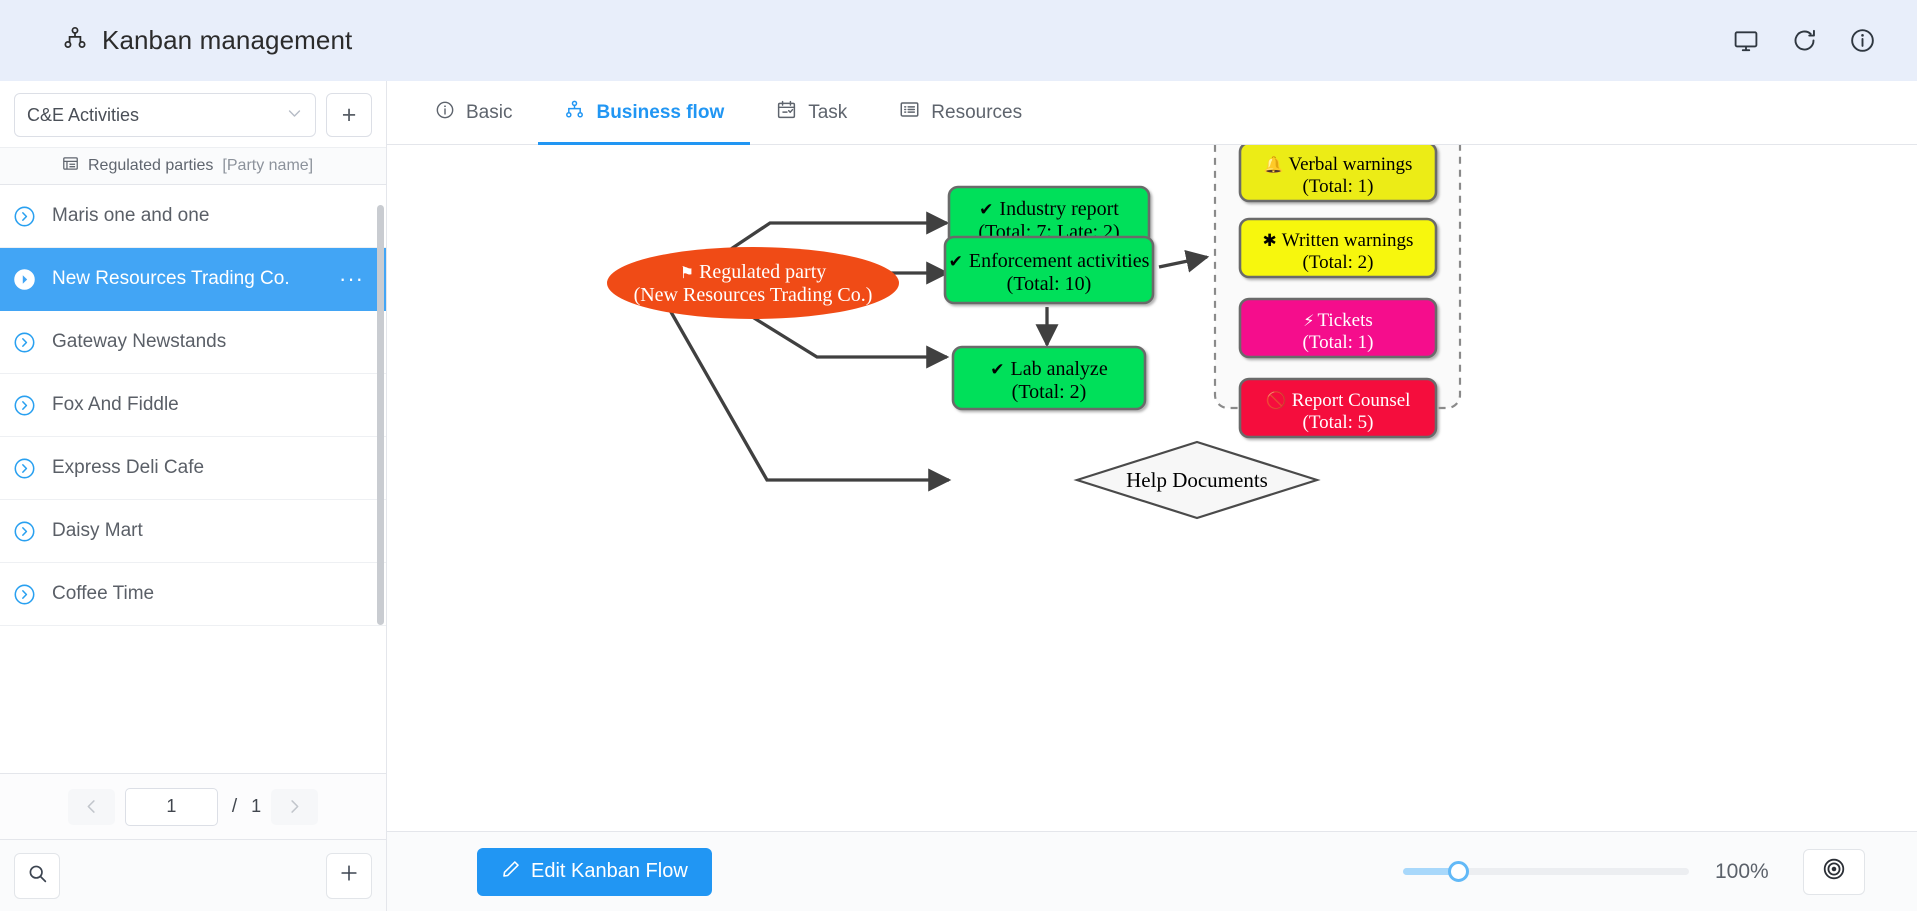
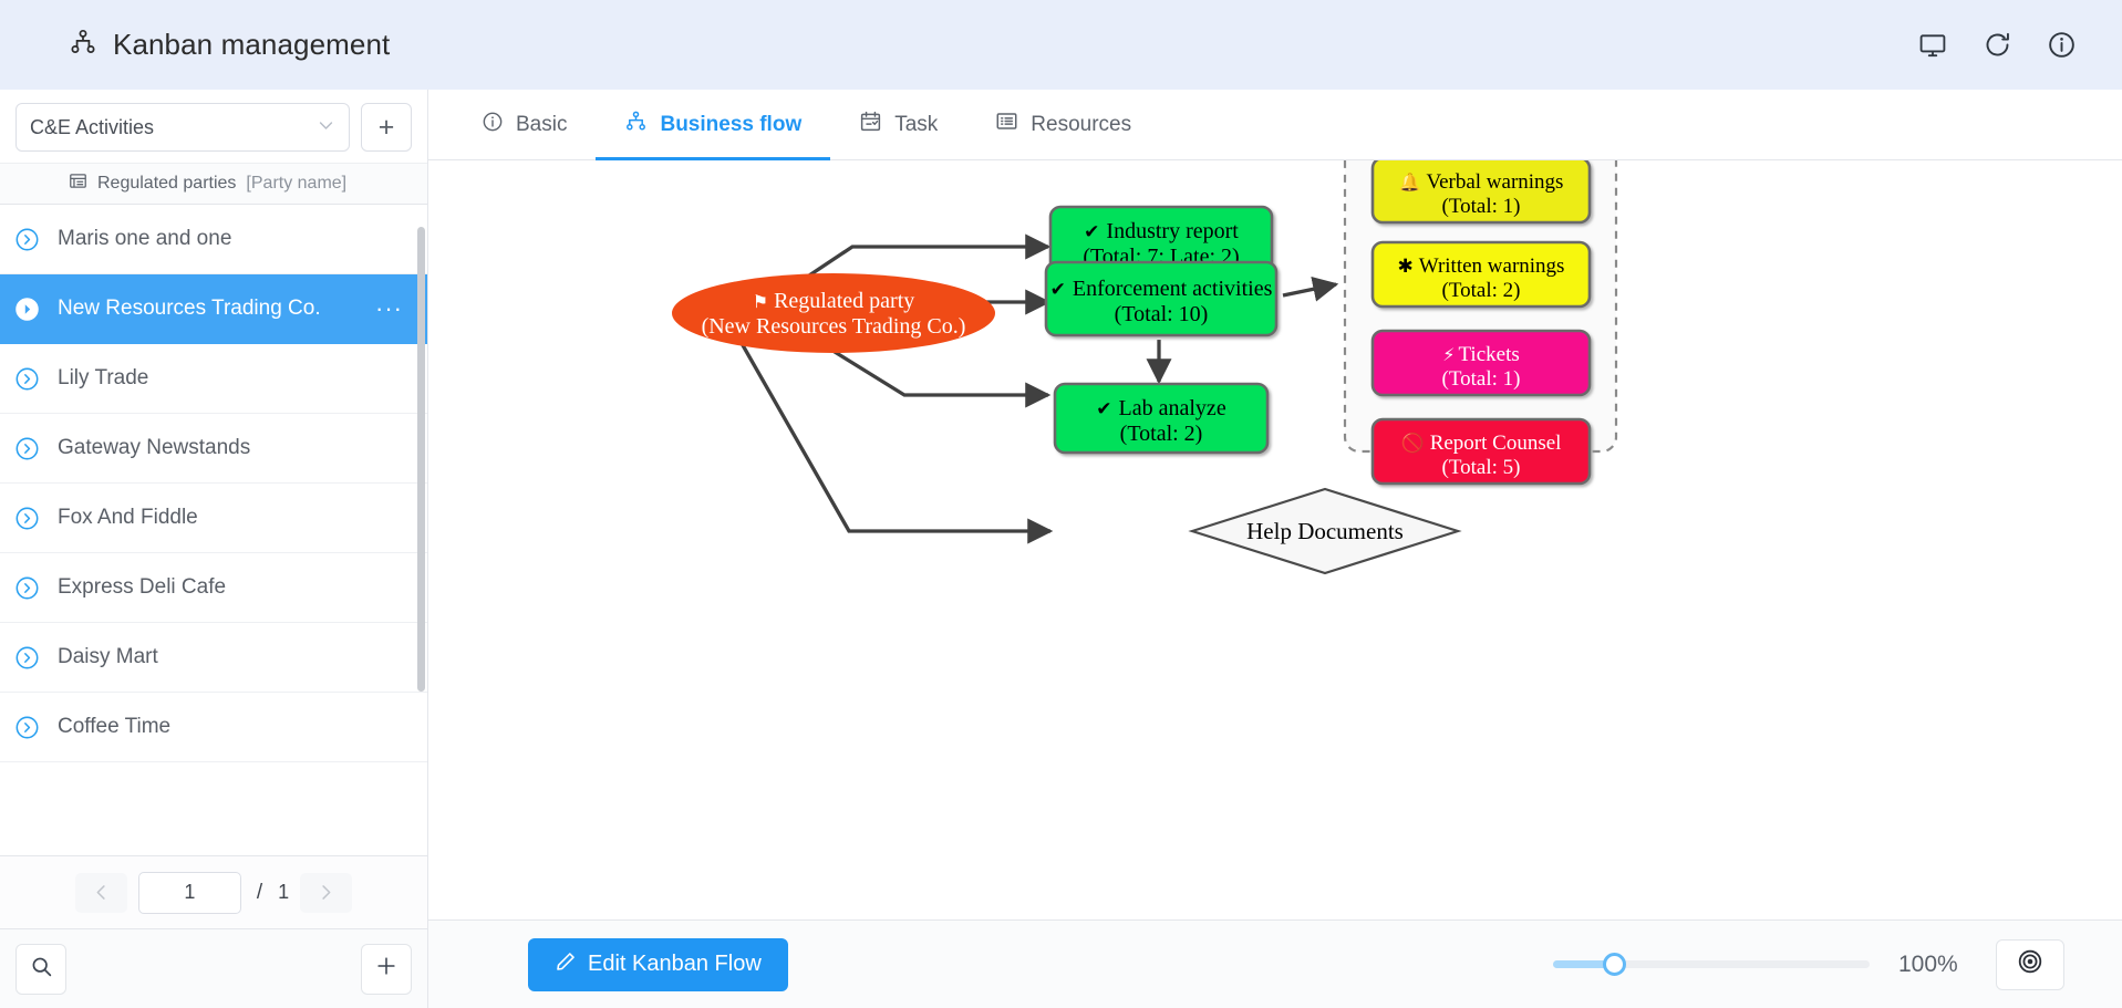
  Kanban management
  C&E Activities
  +
  Regulated parties
  [Party name]
  Maris one and one
  New Resources Trading Co.
  ···
+ Lily Trade
  Gateway Newstands
  Fox And Fiddle
  Express Deli Cafe
  Daisy Mart
  Coffee Time
  1
  /
  1
  Basic
  Business flow
  Task
  Resources
  ✔ Industry report
  (Total: 7; Late: 2)
  ✔ Enforcement activities
  (Total: 10)
  ✔ Lab analyze
  (Total: 2)
  🔔 Verbal warnings
  (Total: 1)
  ✱ Written warnings
  (Total: 2)
  ⚡ Tickets
  (Total: 1)
  🚫 Report Counsel
  (Total: 5)
  ⚑ Regulated party
  (New Resources Trading Co.)
  Help Documents
  Edit Kanban Flow
  100%
